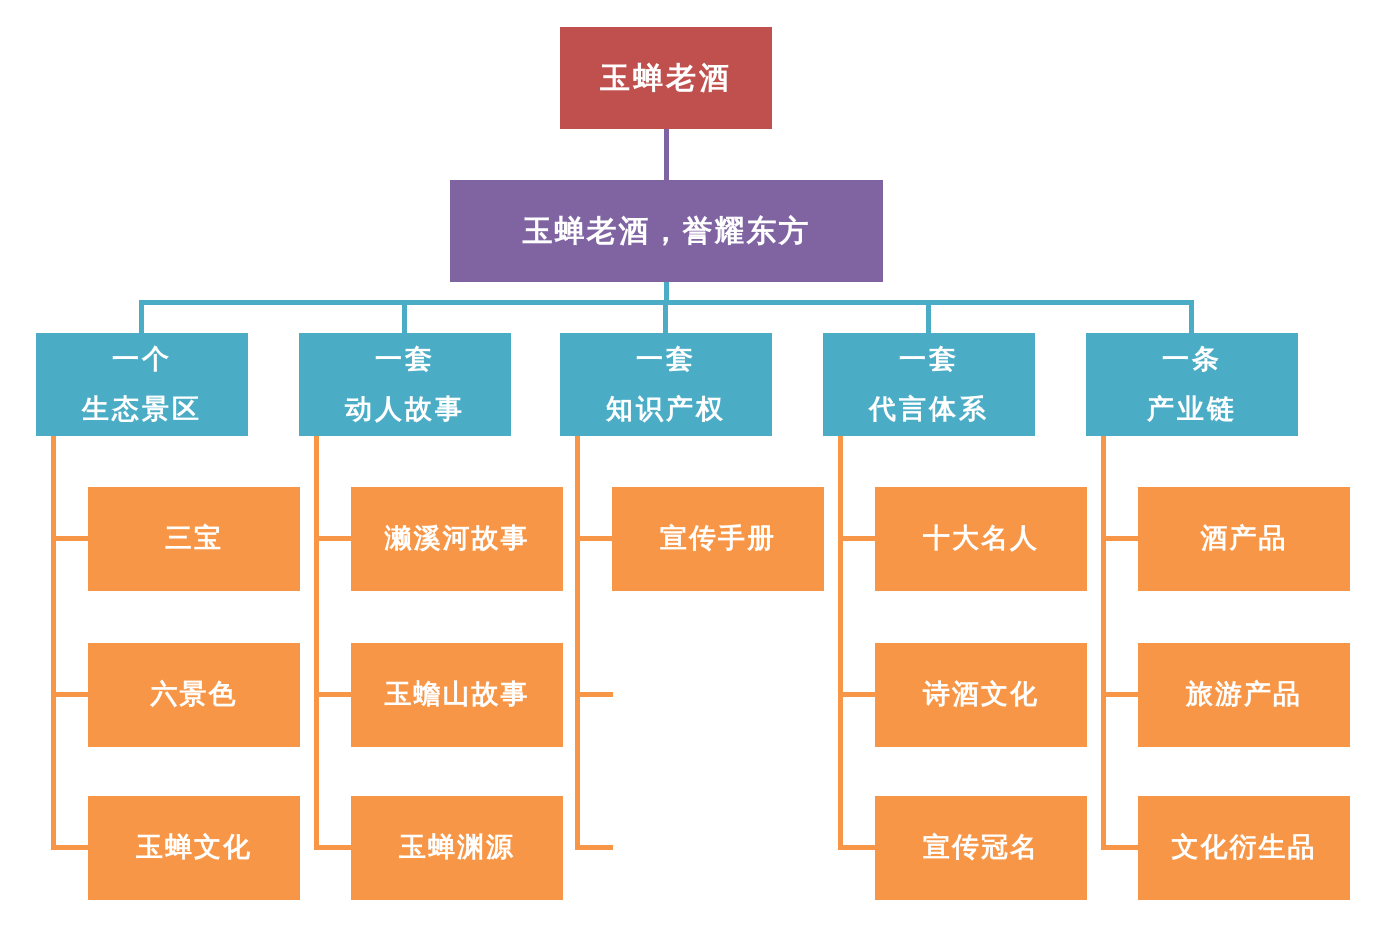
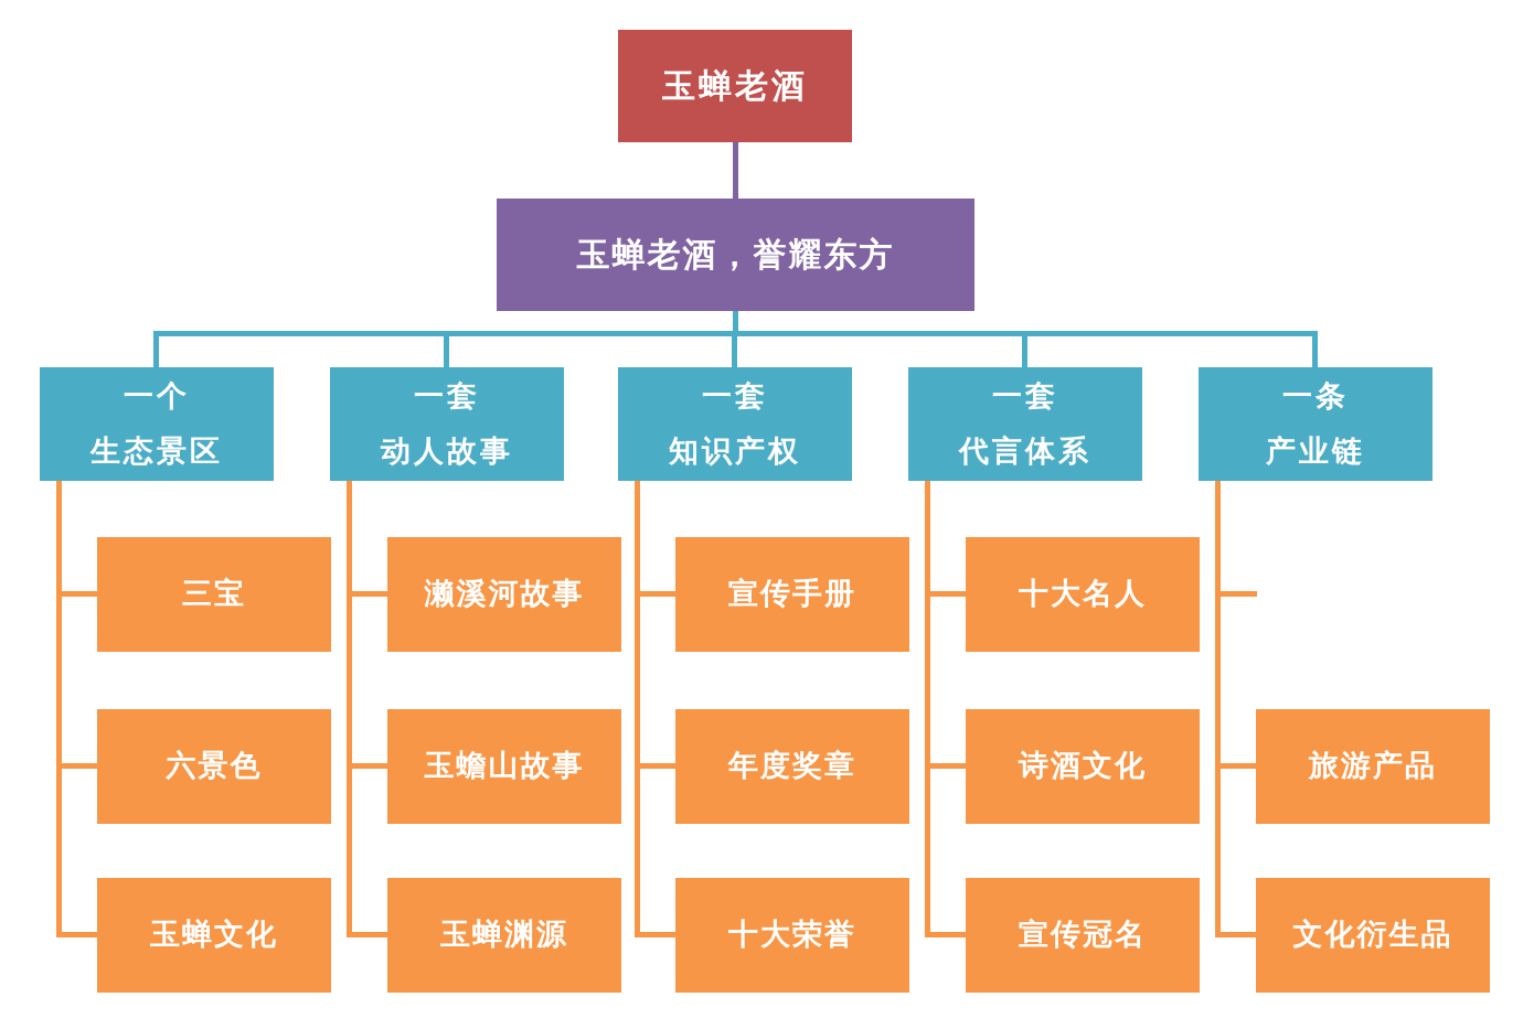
  玉蝉老酒
  玉蝉老酒，誉耀东方
  一个
  生态景区
  三宝
  六景色
  玉蝉文化
  一套
  动人故事
  濑溪河故事
  玉蟾山故事
  玉蝉渊源
  一套
  知识产权
  宣传手册
+ 年度奖章
+ 十大荣誉
  一套
  代言体系
  十大名人
  诗酒文化
  宣传冠名
  一条
  产业链
- 酒产品
  旅游产品
  文化衍生品
